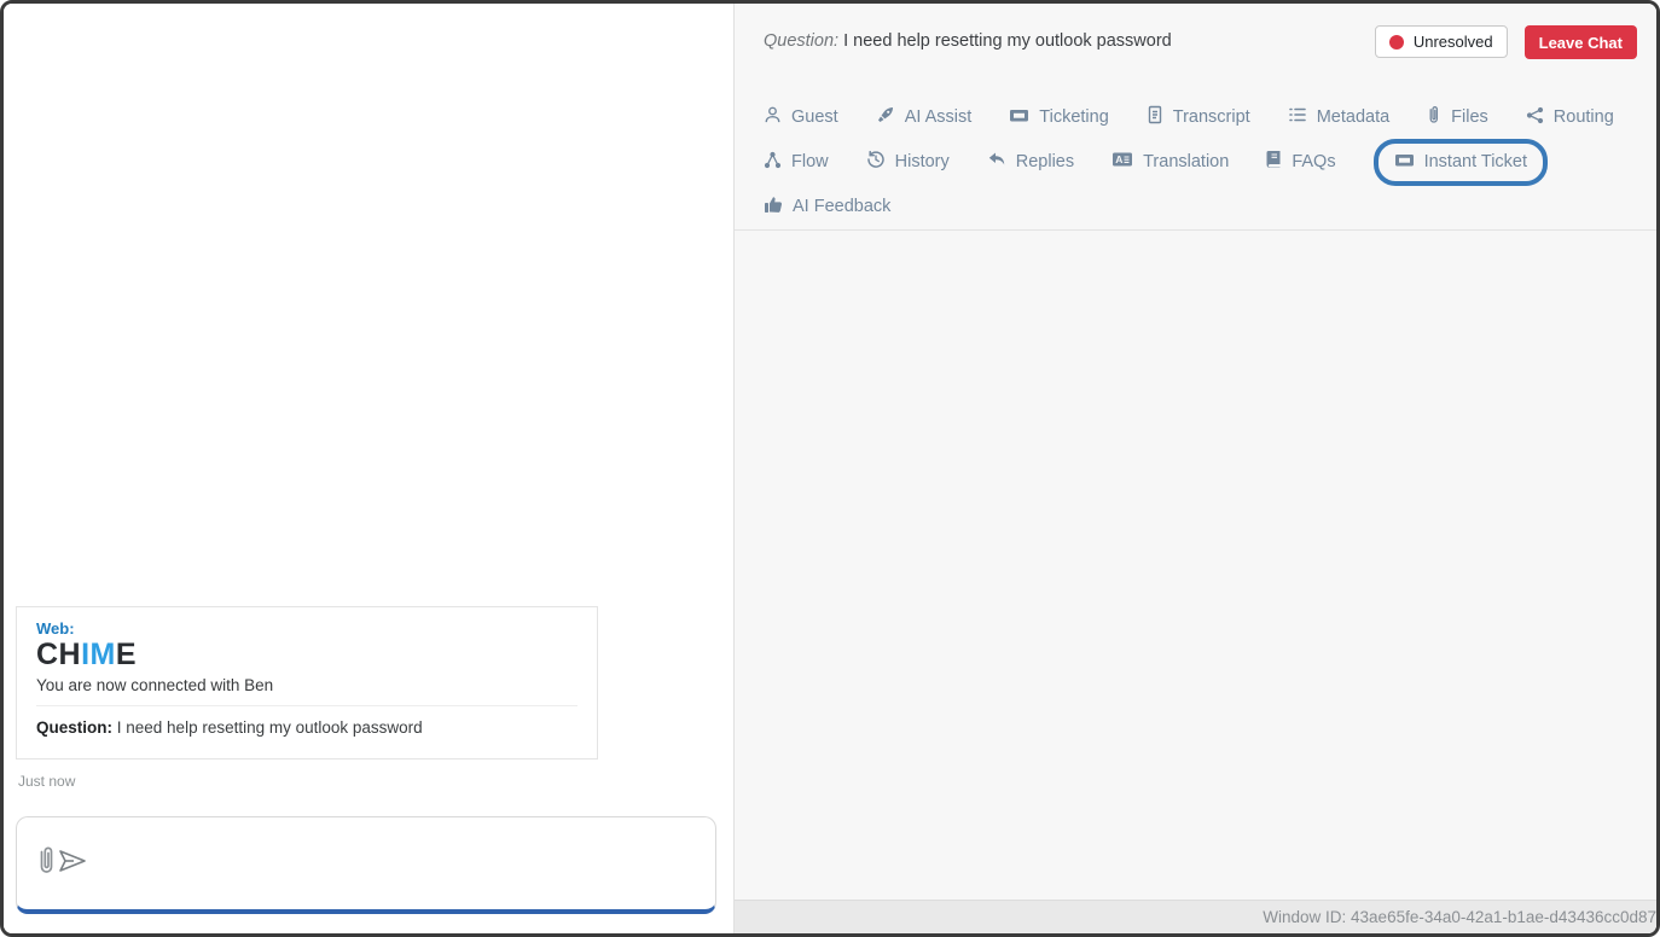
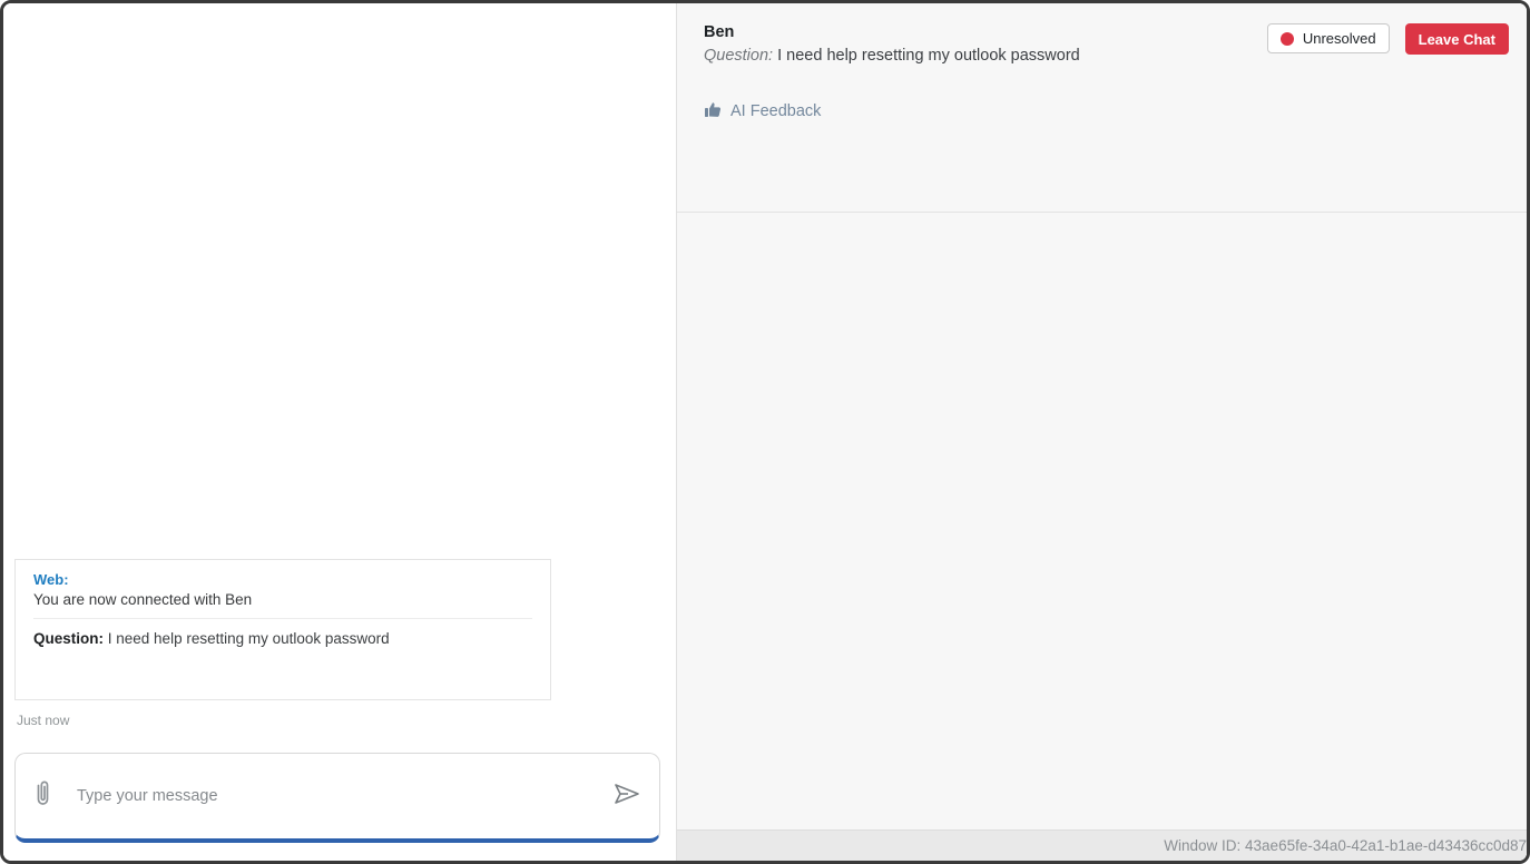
  Web:
- CHIME
  You are now connected with Ben
  Question: I need help resetting my outlook password
  Just now
+ Type your message
+ Ben
  Question: I need help resetting my outlook password
  Unresolved
  Leave Chat
- Guest
- AI Assist
- Ticketing
- Transcript
- Metadata
- Files
- Routing
- Flow
- History
- Replies
- A
- Translation
- FAQs
- Instant Ticket
  AI Feedback
  Window ID: 43ae65fe-34a0-42a1-b1ae-d43436cc0d87
